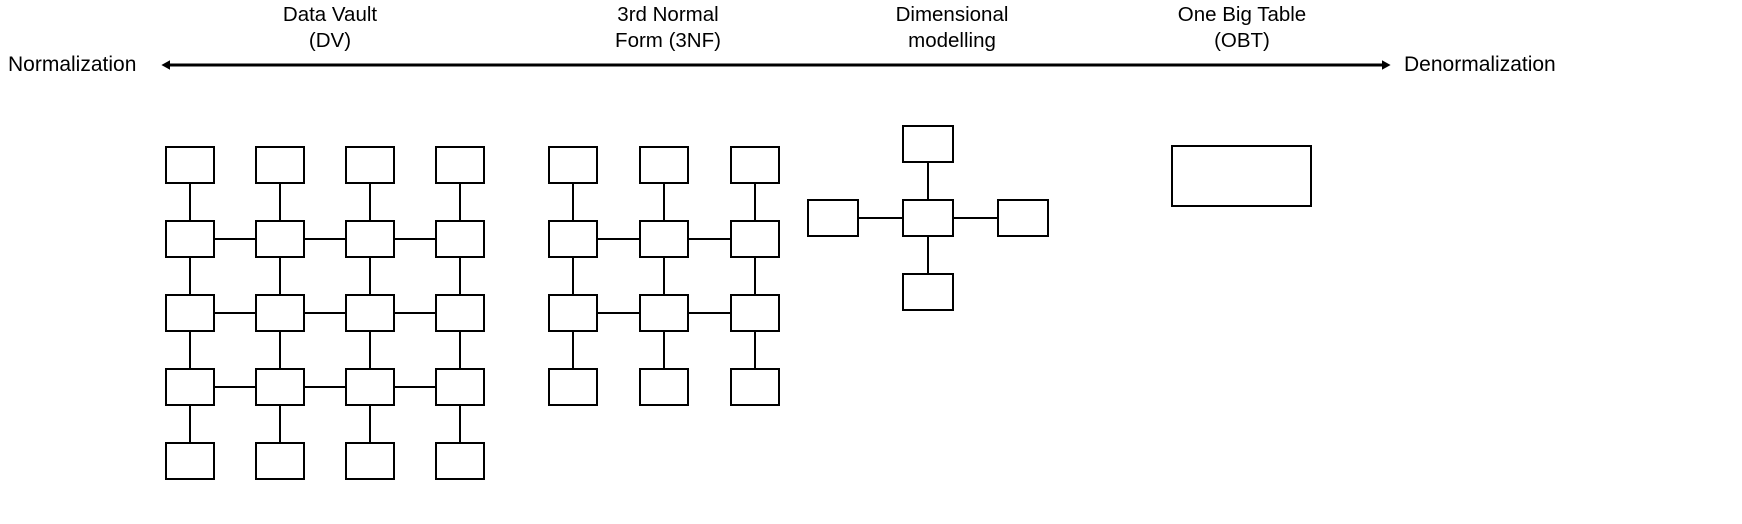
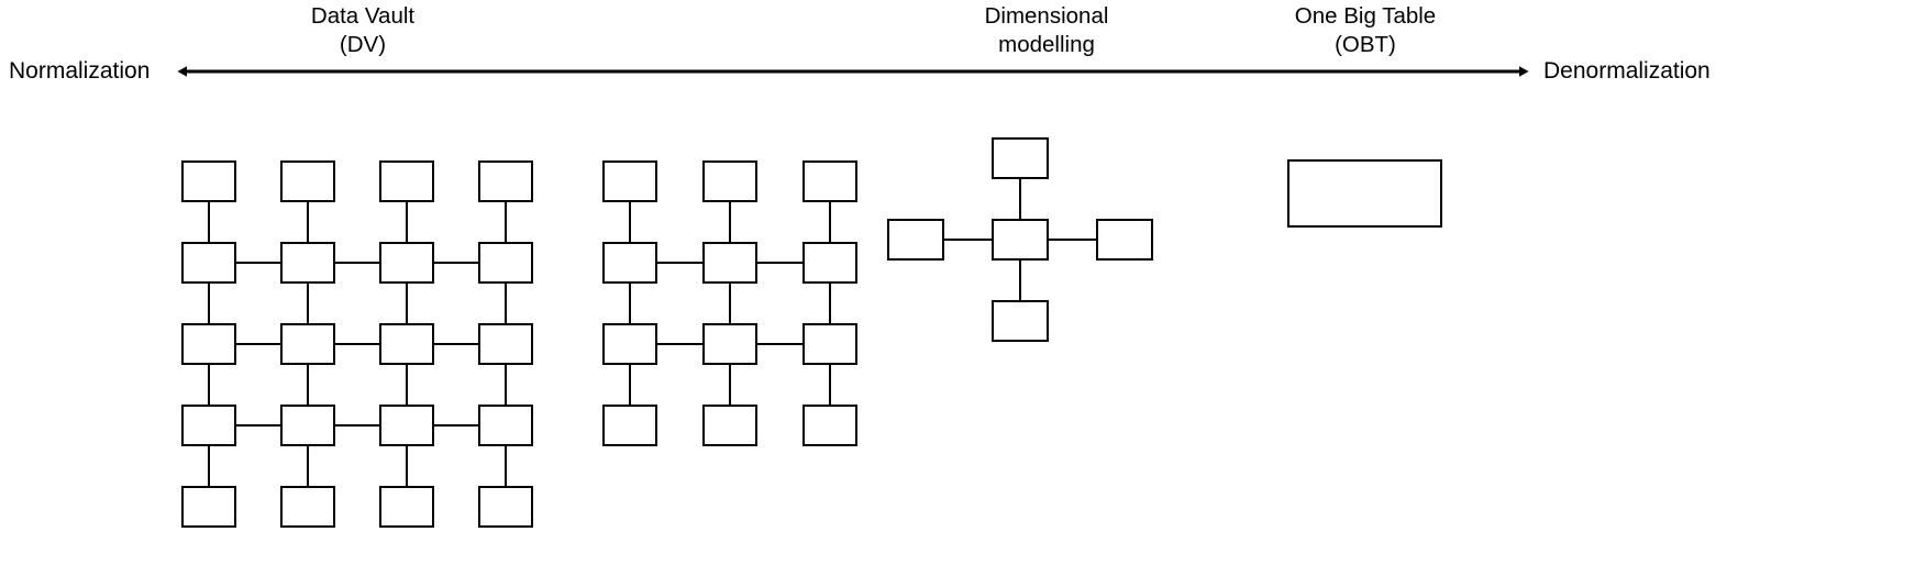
  Normalization
  Denormalization
  Data Vault
  (DV)
- 3rd Normal
- Form (3NF)
  Dimensional
  modelling
  One Big Table
  (OBT)
